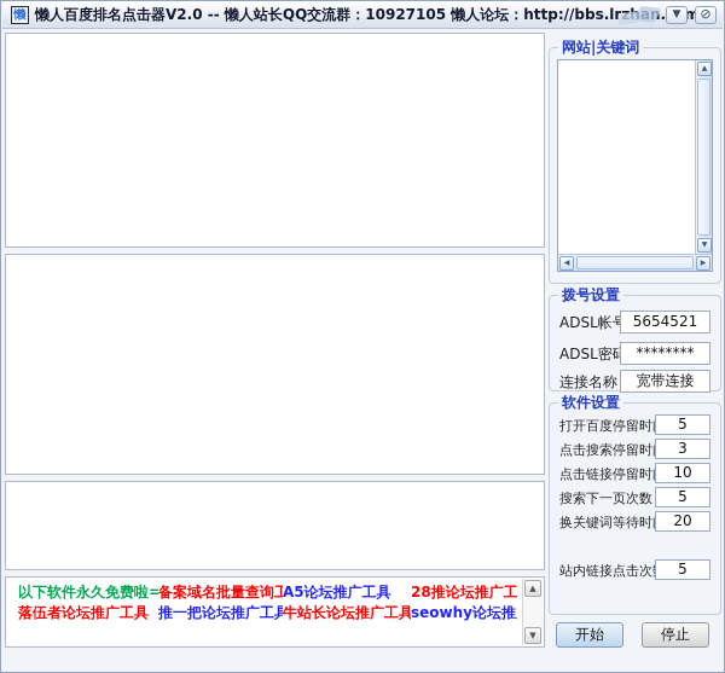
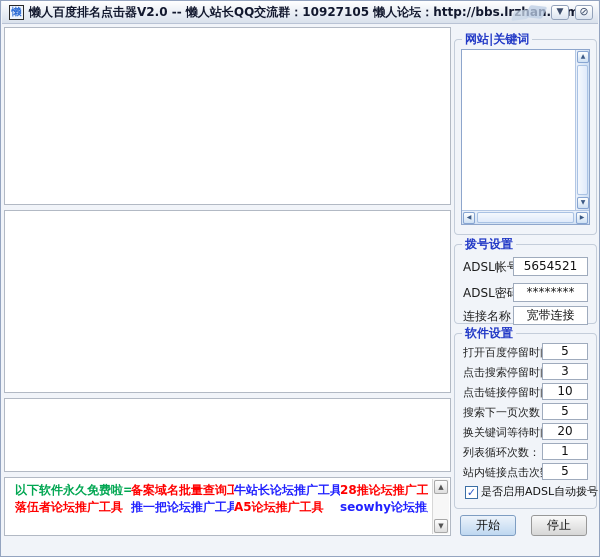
  懒
  懒人百度排名点击器V2.0 -- 懒人站长QQ交流群：10927105 懒人论坛：http://bbs.lrzhan.m
  ▼
  ⊘
  以下软件永久免费啦=
  备案域名批量查询工
- A5论坛推广工具
+ 牛站长论坛推广工具
  28推论坛推广工
  落伍者论坛推广工具
  推一把论坛推广工具
- 牛站长论坛推广工具
+ A5论坛推广工具
  seowhy论坛推
  ▲
  ▼
  网站|关键词
  拨号设置
  ADSL帐
  5654521
  ADSL密
  ********
  连接名称
  宽带连接
  软件设置
  打开百度停留时
  5
  点击搜索停留时
  3
  点击链接停留时
  10
  搜索下一页次数
  5
  换关键词等待时
  20
+ 列表循环次数：
+ 1
  站内链接点击次
  5
+ ✓
+ 是否启用ADSL自动拨号
  开始
  停止
